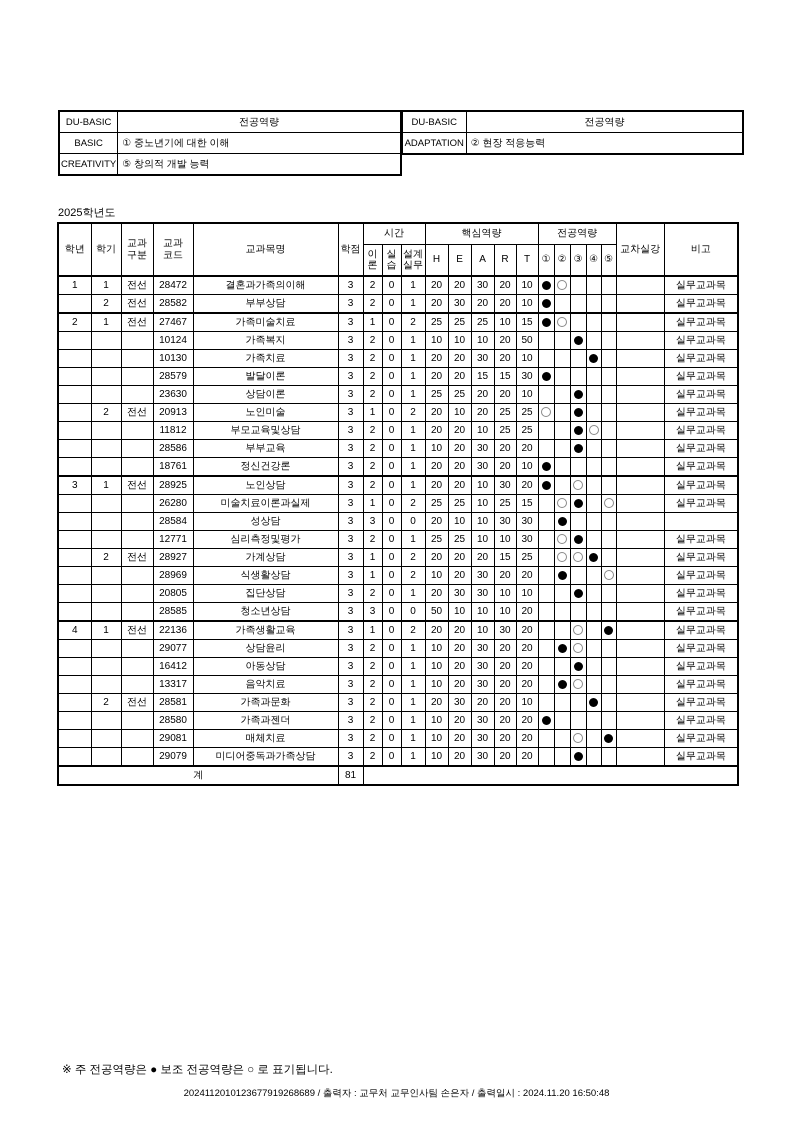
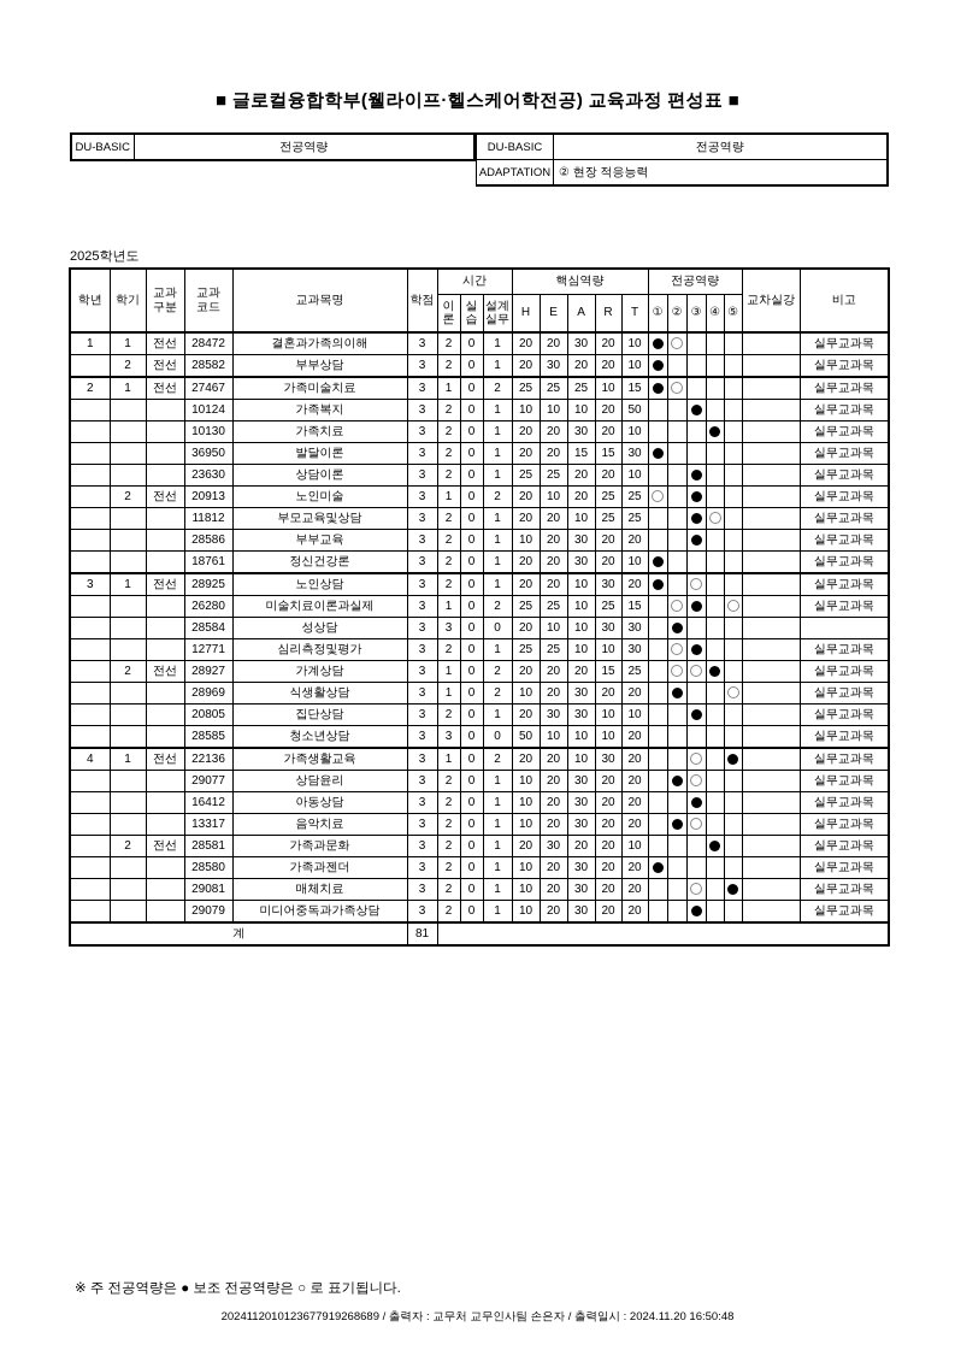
+ ■ 글로컬융합학부(웰라이프·헬스케어학전공) 교육과정 편성표 ■
  DU-BASIC	전공역량
- BASIC	① 중노년기에 대한 이해
- CREATIVITY	⑤ 창의적 개발 능력
  DU-BASIC	전공역량
  ADAPTATION	② 현장 적응능력
  2025학년도
  학년	학기	교과 구분	교과 코드	교과목명	학점	시간	핵심역량	전공역량	교차실강	비고
  이 론	실 습	설계 실무	H	E	A	R	T	①	②	③	④	⑤
  1	1	전선	28472	결혼과가족의이해	3	2	0	1	20	20	30	20	10							실무교과목
  	2	전선	28582	부부상담	3	2	0	1	20	30	20	20	10							실무교과목
  2	1	전선	27467	가족미술치료	3	1	0	2	25	25	25	10	15							실무교과목
  			10124	가족복지	3	2	0	1	10	10	10	20	50							실무교과목
  			10130	가족치료	3	2	0	1	20	20	30	20	10							실무교과목
- 			28579	발달이론	3	2	0	1	20	20	15	15	30							실무교과목
+ 			36950	발달이론	3	2	0	1	20	20	15	15	30							실무교과목
  			23630	상담이론	3	2	0	1	25	25	20	20	10							실무교과목
  	2	전선	20913	노인미술	3	1	0	2	20	10	20	25	25							실무교과목
  			11812	부모교육및상담	3	2	0	1	20	20	10	25	25							실무교과목
  			28586	부부교육	3	2	0	1	10	20	30	20	20							실무교과목
  			18761	정신건강론	3	2	0	1	20	20	30	20	10							실무교과목
  3	1	전선	28925	노인상담	3	2	0	1	20	20	10	30	20							실무교과목
  			26280	미술치료이론과실제	3	1	0	2	25	25	10	25	15							실무교과목
  			28584	성상담	3	3	0	0	20	10	10	30	30
  			12771	심리측정및평가	3	2	0	1	25	25	10	10	30							실무교과목
  	2	전선	28927	가계상담	3	1	0	2	20	20	20	15	25							실무교과목
  			28969	식생활상담	3	1	0	2	10	20	30	20	20							실무교과목
  			20805	집단상담	3	2	0	1	20	30	30	10	10							실무교과목
  			28585	청소년상담	3	3	0	0	50	10	10	10	20							실무교과목
  4	1	전선	22136	가족생활교육	3	1	0	2	20	20	10	30	20							실무교과목
  			29077	상담윤리	3	2	0	1	10	20	30	20	20							실무교과목
  			16412	아동상담	3	2	0	1	10	20	30	20	20							실무교과목
  			13317	음악치료	3	2	0	1	10	20	30	20	20							실무교과목
  	2	전선	28581	가족과문화	3	2	0	1	20	30	20	20	10							실무교과목
  			28580	가족과젠더	3	2	0	1	10	20	30	20	20							실무교과목
  			29081	매체치료	3	2	0	1	10	20	30	20	20							실무교과목
  			29079	미디어중독과가족상담	3	2	0	1	10	20	30	20	20							실무교과목
  계	81
  ※ 주 전공역량은 ● 보조 전공역량은 ○ 로 표기됩니다.
  2024112010123677919268689 / 출력자 : 교무처 교무인사팀 손은자 / 출력일시 : 2024.11.20 16:50:48
